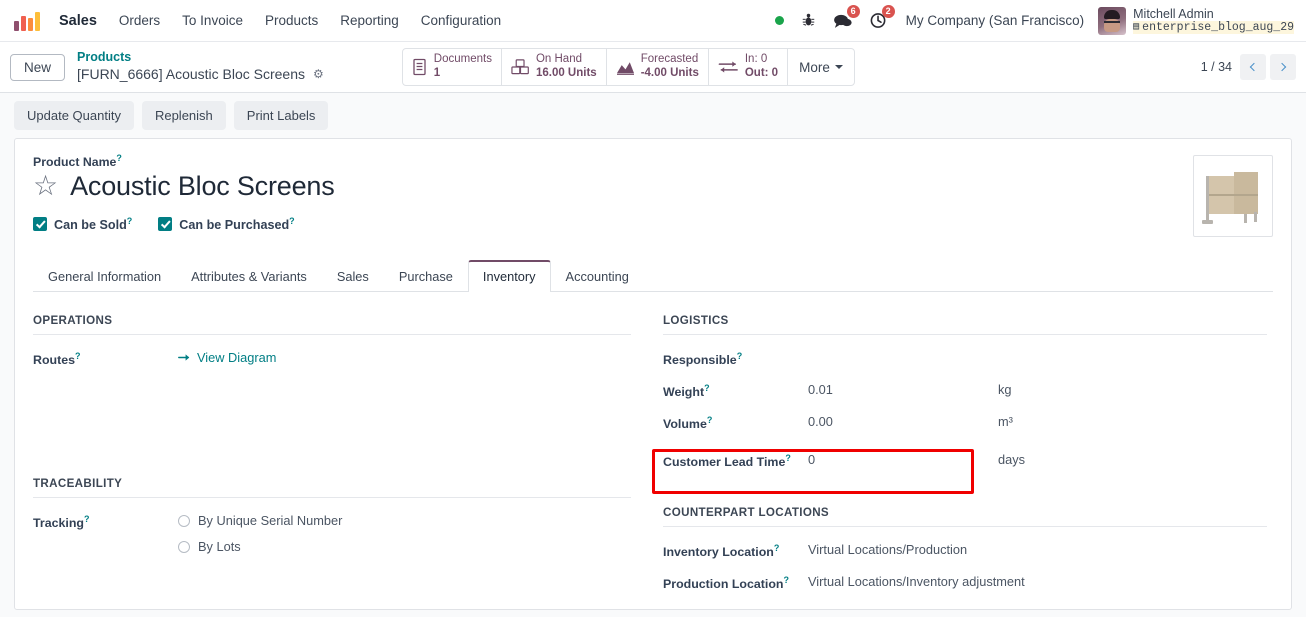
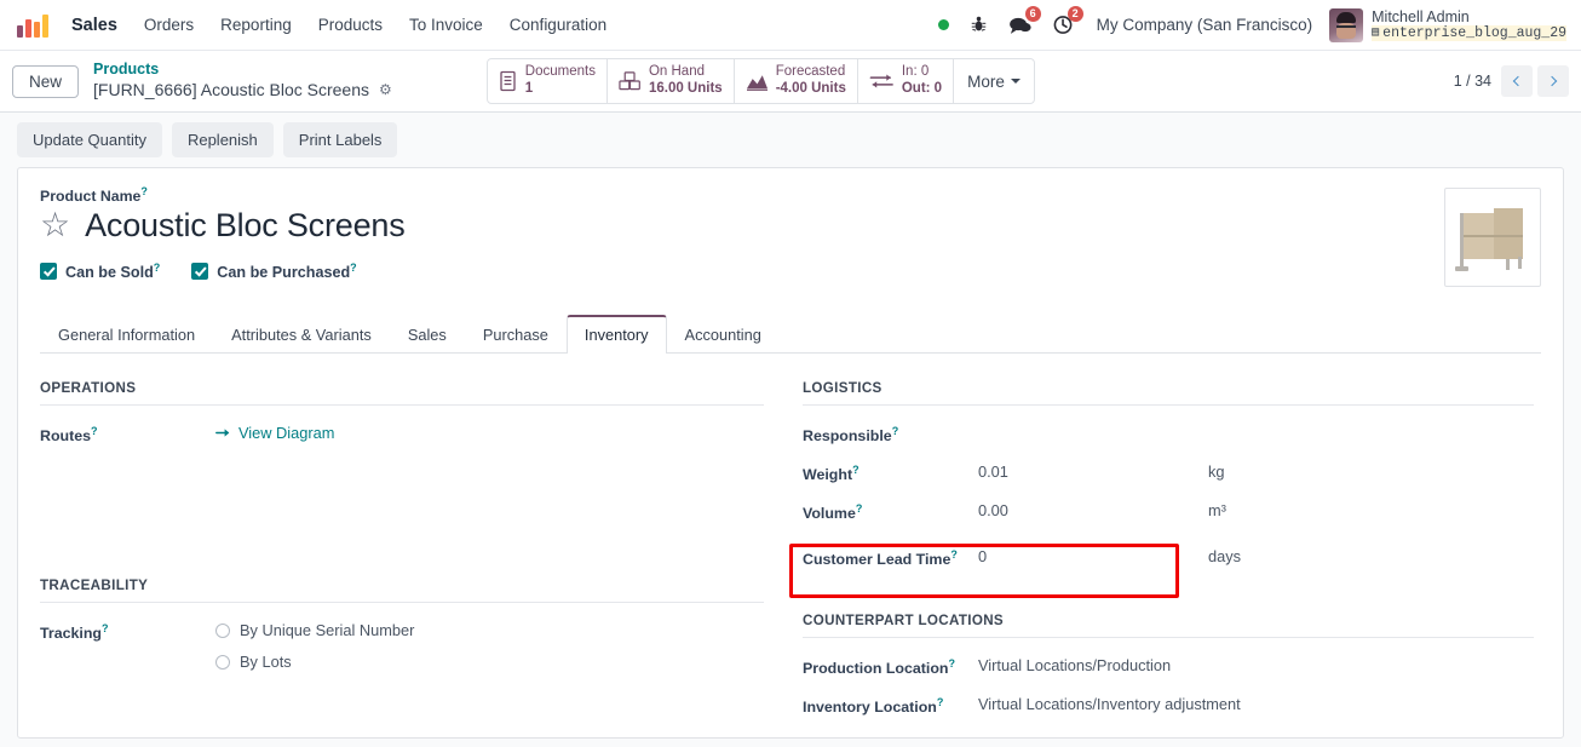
  Sales
  Orders
- To Invoice
+ Reporting
  Products
- Reporting
+ To Invoice
  Configuration
  6
  2
  My Company (San Francisco)
  Mitchell Admin
  ▤
  enterprise_blog_aug_29
  New
  Products
  [FURN_6666] Acoustic Bloc Screens
  ⚙
  Documents
  1
  On Hand
  16.00 Units
  Forecasted
  -4.00 Units
  In: 0
  Out: 0
  More
  1 / 34
  Update Quantity
  Replenish
  Print Labels
  Product Name?
  ☆
  Acoustic Bloc Screens
  Can be Sold?
  Can be Purchased?
  General Information
  Attributes & Variants
  Sales
  Purchase
  Inventory
  Accounting
  OPERATIONS
  Routes?
  View Diagram
  TRACEABILITY
  Tracking?
  By Unique Serial Number
  By Lots
  LOGISTICS
  Responsible?
  Weight?
  0.01
  kg
  Volume?
  0.00
  m³
  Customer Lead Time?
  0
  days
  COUNTERPART LOCATIONS
- Inventory Location?
+ Production Location?
  Virtual Locations/Production
- Production Location?
+ Inventory Location?
  Virtual Locations/Inventory adjustment
